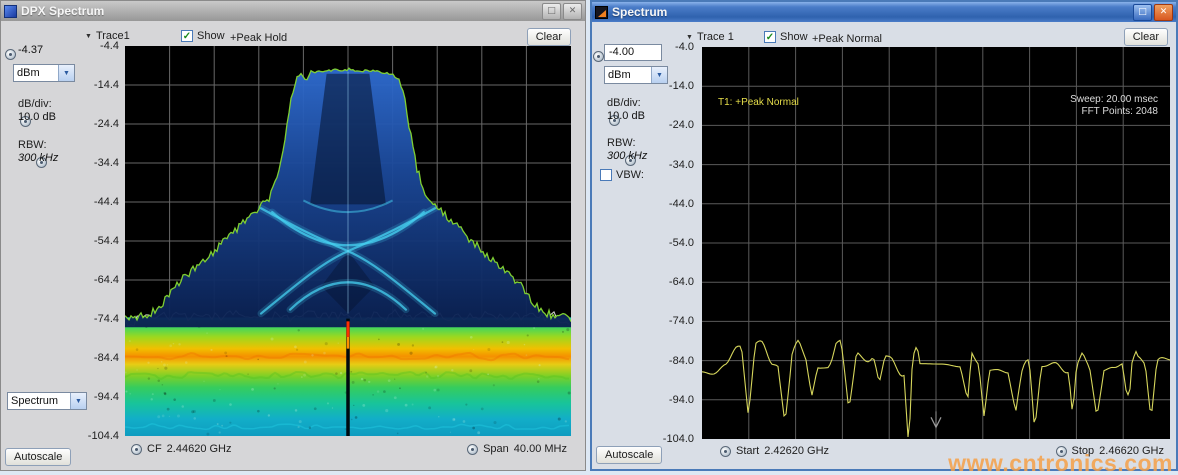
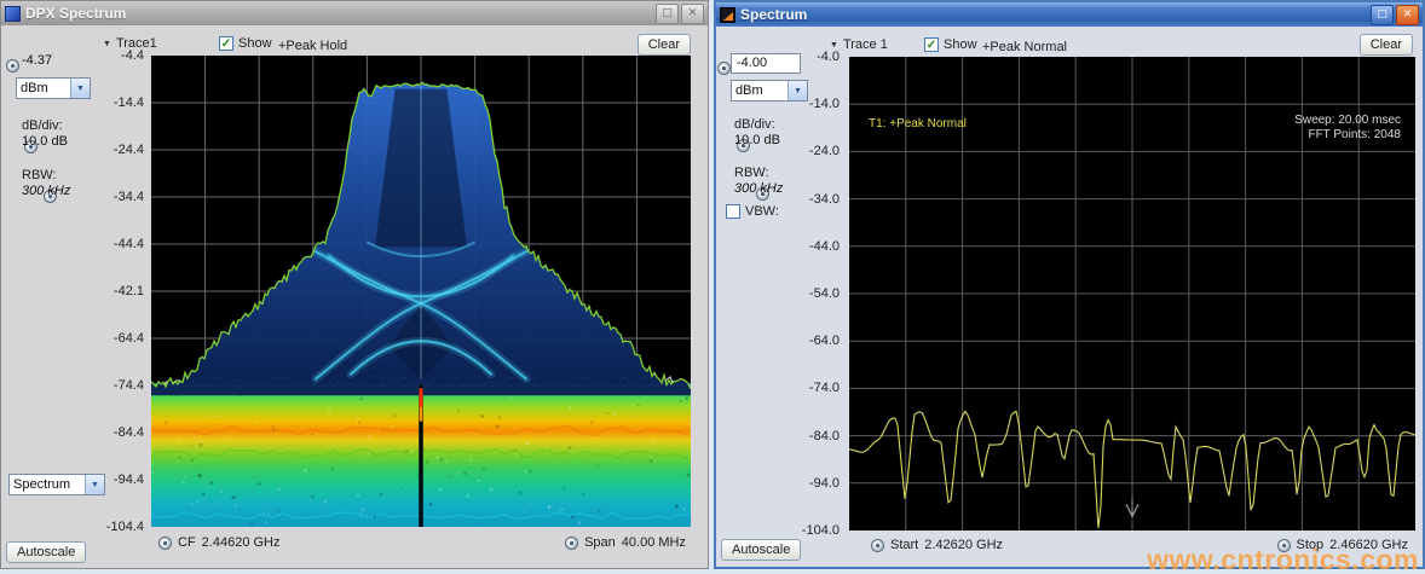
  DPX Spectrum
  □
  ✕
  Trace1
  ✓
  Show
  +Peak Hold
  Clear
  -4.37
  dBm
  dB/div:
  10.0 dB
  RBW:
  300 kHz
  Spectrum
  Autoscale
  -4.4
  -14.4
  -24.4
  -34.4
  -44.4
- -54.4
+ -42.1
  -64.4
  -74.4
  -84.4
  -94.4
  -104.4
  CF
  2.44620 GHz
  Span
  40.00 MHz
  Spectrum
  □
  ✕
  Trace 1
  ✓
  Show
  +Peak Normal
  Clear
  -4.00
  dBm
  dB/div:
  10.0 dB
  RBW:
  300 kHz
  VBW:
  Autoscale
  -4.0
  -14.0
  -24.0
  -34.0
  -44.0
  -54.0
  -64.0
  -74.0
  -84.0
  -94.0
  -104.0
  T1: +Peak Normal
  Sweep: 20.00 msec
  FFT Points: 2048
  Start
  2.42620 GHz
  Stop
  2.46620 GHz
  www.cntronics.com
